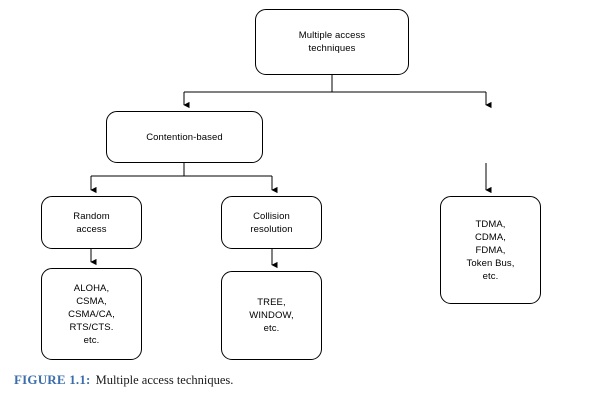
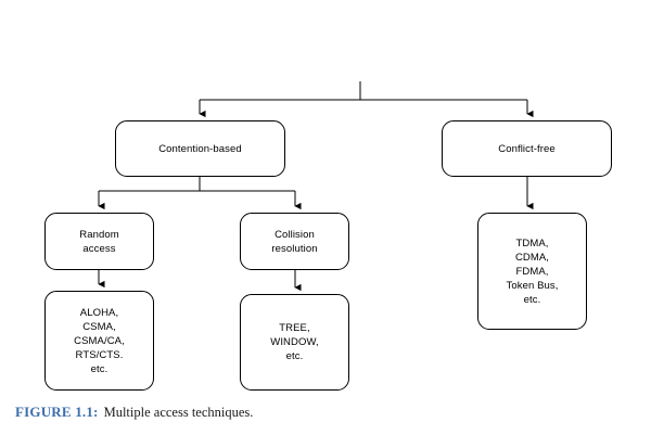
- Multiple access
- techniques
  Contention-based
+ Conflict-free
  Random
  access
  Collision
  resolution
  TDMA,
  CDMA,
  FDMA,
  Token Bus,
  etc.
  ALOHA,
  CSMA,
  CSMA/CA,
  RTS/CTS.
  etc.
  TREE,
  WINDOW,
  etc.
  FIGURE 1.1: Multiple access techniques.
